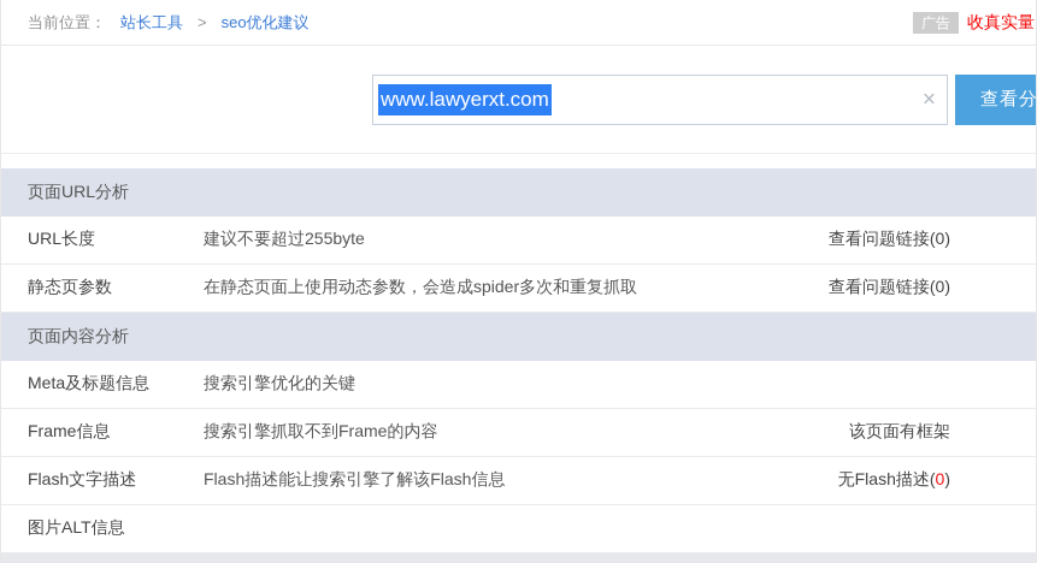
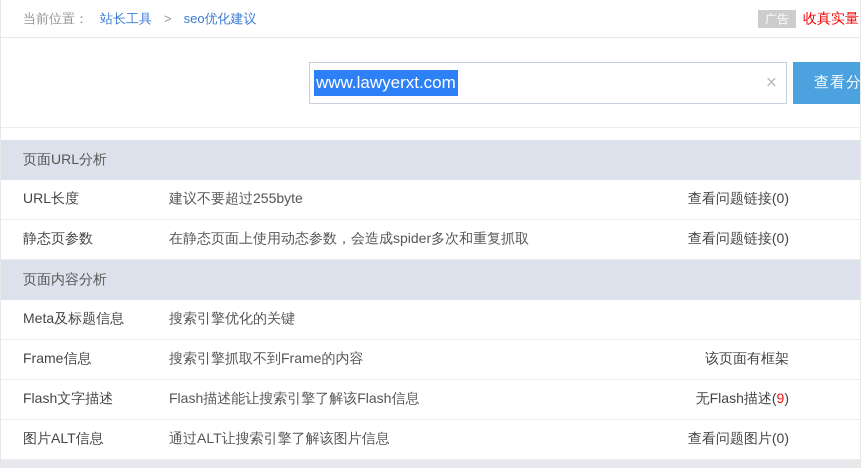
  当前位置：
  站长工具
  >
  seo优化建议
  广告
  收真实量
  www.lawyerxt.com
  ×
  查看分
  页面URL分析
  URL长度
  建议不要超过255byte
  查看问题链接(0)
  静态页参数
  在静态页面上使用动态参数，会造成spider多次和重复抓取
  查看问题链接(0)
  页面内容分析
  Meta及标题信息
  搜索引擎优化的关键
  Frame信息
  搜索引擎抓取不到Frame的内容
  该页面有框架
  Flash文字描述
  Flash描述能让搜索引擎了解该Flash信息
- 无Flash描述(0)
+ 无Flash描述(9)
  图片ALT信息
+ 通过ALT让搜索引擎了解该图片信息
+ 查看问题图片(0)
